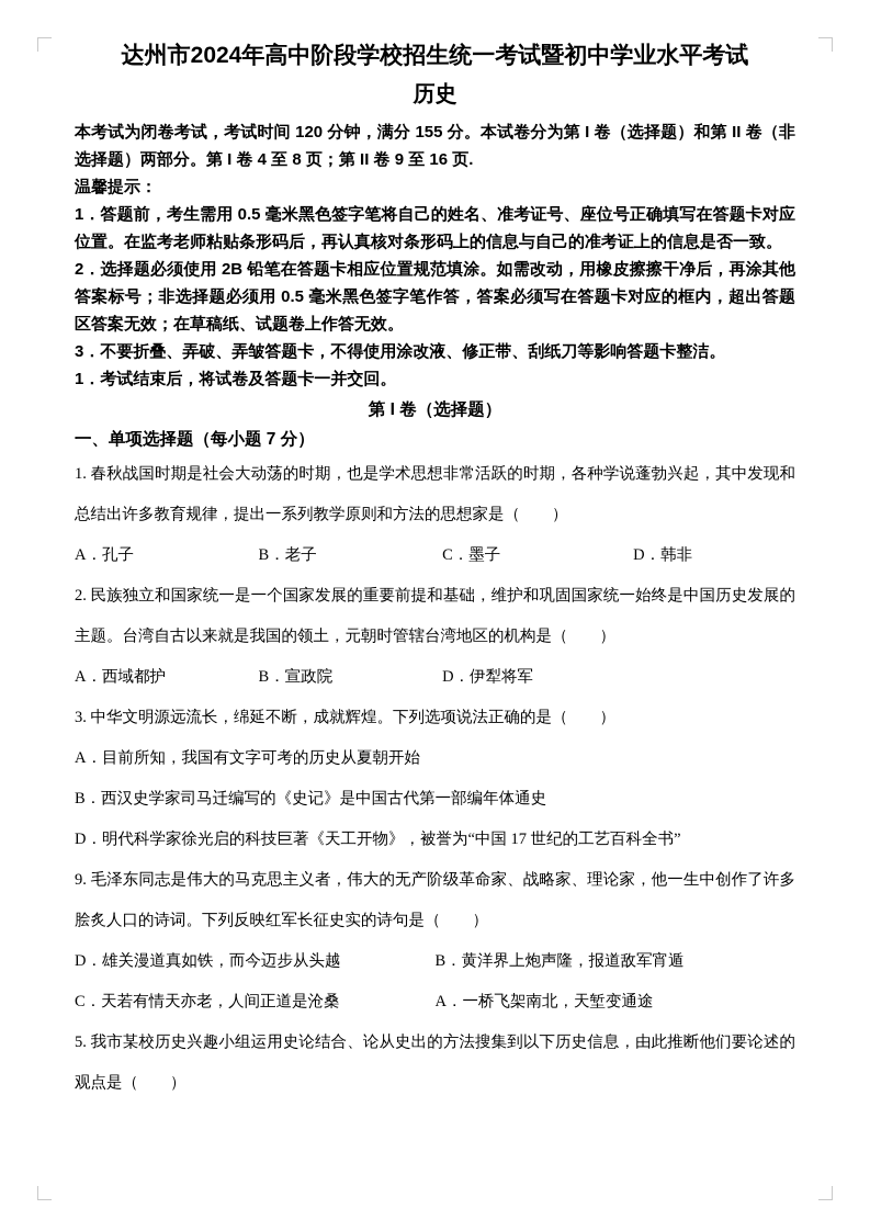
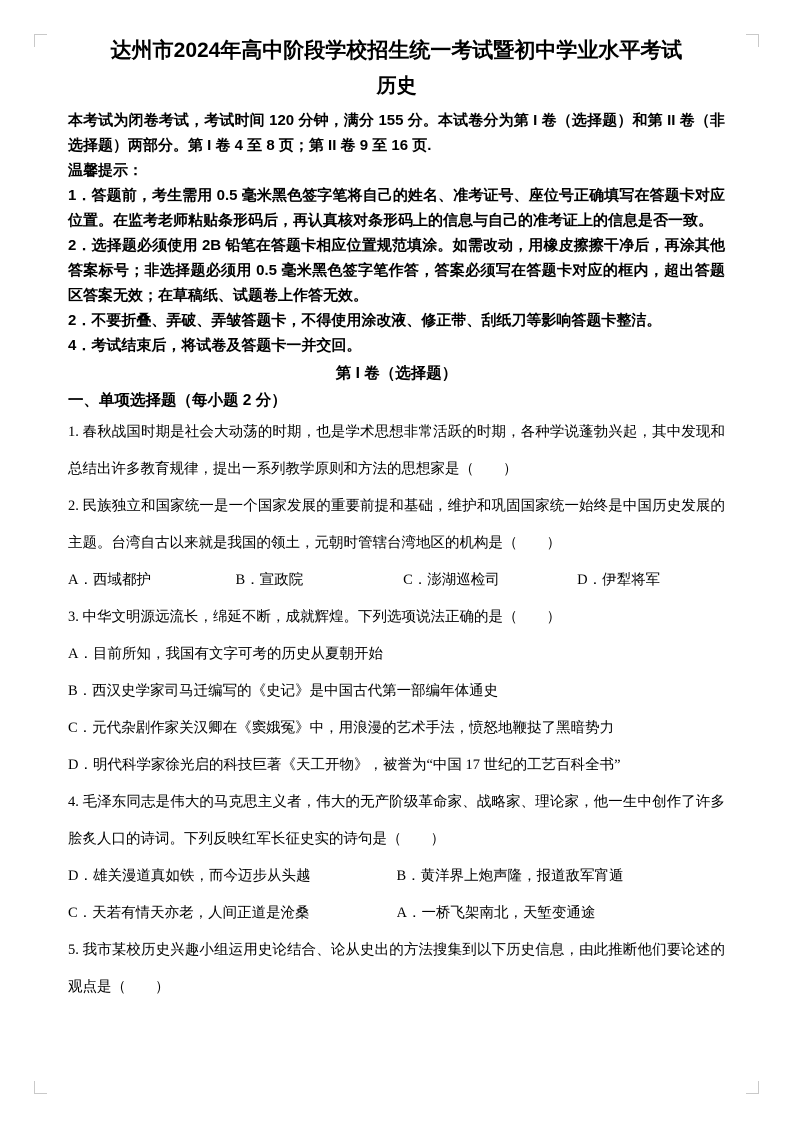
  达州市2024年高中阶段学校招生统一考试暨初中学业水平考试
  历史
  本考试为闭卷考试，考试时间 120 分钟，满分 155 分。本试卷分为第 I 卷（选择题）和第 II 卷（非选择题）两部分。第 I 卷 4 至 8 页；第 II 卷 9 至 16 页.
  温馨提示：
  1．答题前，考生需用 0.5 毫米黑色签字笔将自己的姓名、准考证号、座位号正确填写在答题卡对应位置。在监考老师粘贴条形码后，再认真核对条形码上的信息与自己的准考证上的信息是否一致。
  2．选择题必须使用 2B 铅笔在答题卡相应位置规范填涂。如需改动，用橡皮擦擦干净后，再涂其他答案标号；非选择题必须用 0.5 毫米黑色签字笔作答，答案必须写在答题卡对应的框内，超出答题区答案无效；在草稿纸、试题卷上作答无效。
- 3．不要折叠、弄破、弄皱答题卡，不得使用涂改液、修正带、刮纸刀等影响答题卡整洁。
+ 2．不要折叠、弄破、弄皱答题卡，不得使用涂改液、修正带、刮纸刀等影响答题卡整洁。
- 1．考试结束后，将试卷及答题卡一并交回。
+ 4．考试结束后，将试卷及答题卡一并交回。
  第 I 卷（选择题）
- 一、单项选择题（每小题 7 分）
+ 一、单项选择题（每小题 2 分）
  1. 春秋战国时期是社会大动荡的时期，也是学术思想非常活跃的时期，各种学说蓬勃兴起，其中发现和总结出许多教育规律，提出一系列教学原则和方法的思想家是（ ）
- A．孔子
- B．老子
- C．墨子
- D．韩非
  2. 民族独立和国家统一是一个国家发展的重要前提和基础，维护和巩固国家统一始终是中国历史发展的主题。台湾自古以来就是我国的领土，元朝时管辖台湾地区的机构是（ ）
  A．西域都护
  B．宣政院
+ C．澎湖巡检司
  D．伊犁将军
  3. 中华文明源远流长，绵延不断，成就辉煌。下列选项说法正确的是（ ）
  A．目前所知，我国有文字可考的历史从夏朝开始
  B．西汉史学家司马迁编写的《史记》是中国古代第一部编年体通史
+ C．元代杂剧作家关汉卿在《窦娥冤》中，用浪漫的艺术手法，愤怒地鞭挞了黑暗势力
  D．明代科学家徐光启的科技巨著《天工开物》，被誉为“中国 17 世纪的工艺百科全书”
- 9. 毛泽东同志是伟大的马克思主义者，伟大的无产阶级革命家、战略家、理论家，他一生中创作了许多脍炙人口的诗词。下列反映红军长征史实的诗句是（ ）
+ 4. 毛泽东同志是伟大的马克思主义者，伟大的无产阶级革命家、战略家、理论家，他一生中创作了许多脍炙人口的诗词。下列反映红军长征史实的诗句是（ ）
  D．雄关漫道真如铁，而今迈步从头越
  B．黄洋界上炮声隆，报道敌军宵遁
  C．天若有情天亦老，人间正道是沧桑
  A．一桥飞架南北，天堑变通途
  5. 我市某校历史兴趣小组运用史论结合、论从史出的方法搜集到以下历史信息，由此推断他们要论述的观点是（ ）
